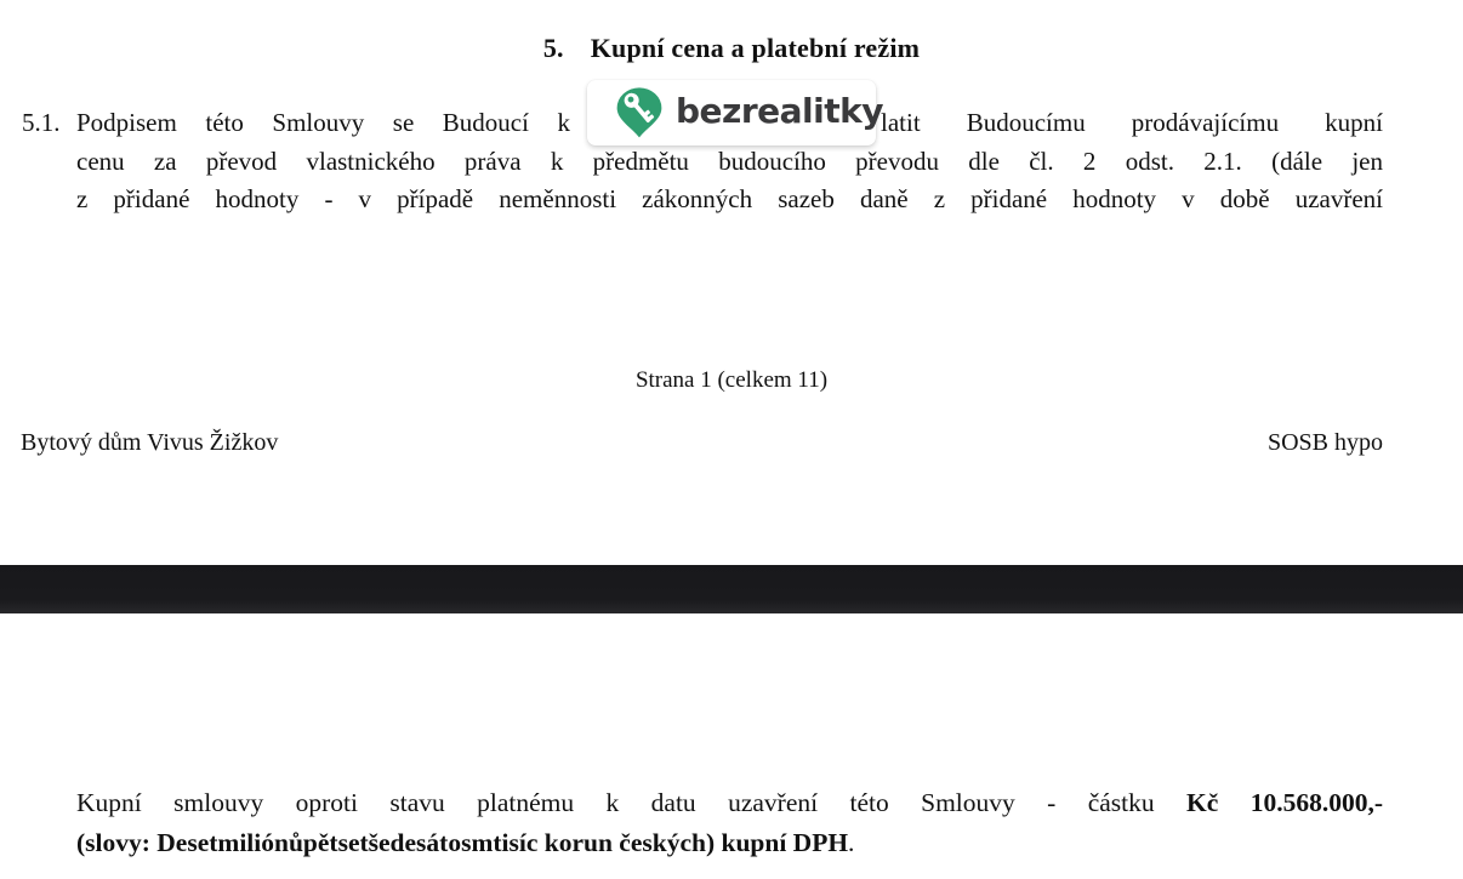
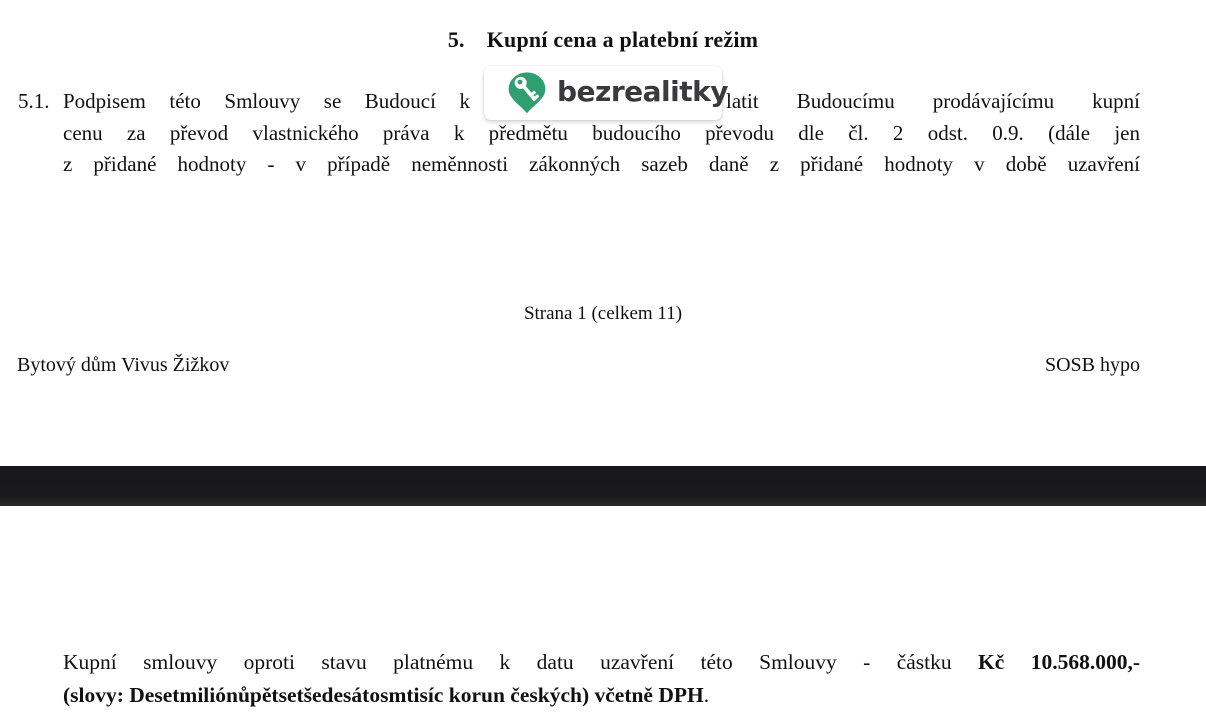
  5. Kupní cena a platební režim
  5.1.
  Podpisem této Smlouvy se Budoucí k
  latit Budoucímu prodávajícímu kupní
- cenu za převod vlastnického práva k předmětu budoucího převodu dle čl. 2 odst. 2.1. (dále jen
+ cenu za převod vlastnického práva k předmětu budoucího převodu dle čl. 2 odst. 0.9. (dále jen
  z přidané hodnoty - v případě neměnnosti zákonných sazeb daně z přidané hodnoty v době uzavření
  bezrealitky
  Strana 1 (celkem 11)
  Bytový dům Vivus Žižkov
  SOSB hypo
  Kupní smlouvy oproti stavu platnému k datu uzavření této Smlouvy - částku Kč 10.568.000,-
- (slovy: Desetmiliónůpětsetšedesátosmtisíc korun českých) kupní DPH.
+ (slovy: Desetmiliónůpětsetšedesátosmtisíc korun českých) včetně DPH.
